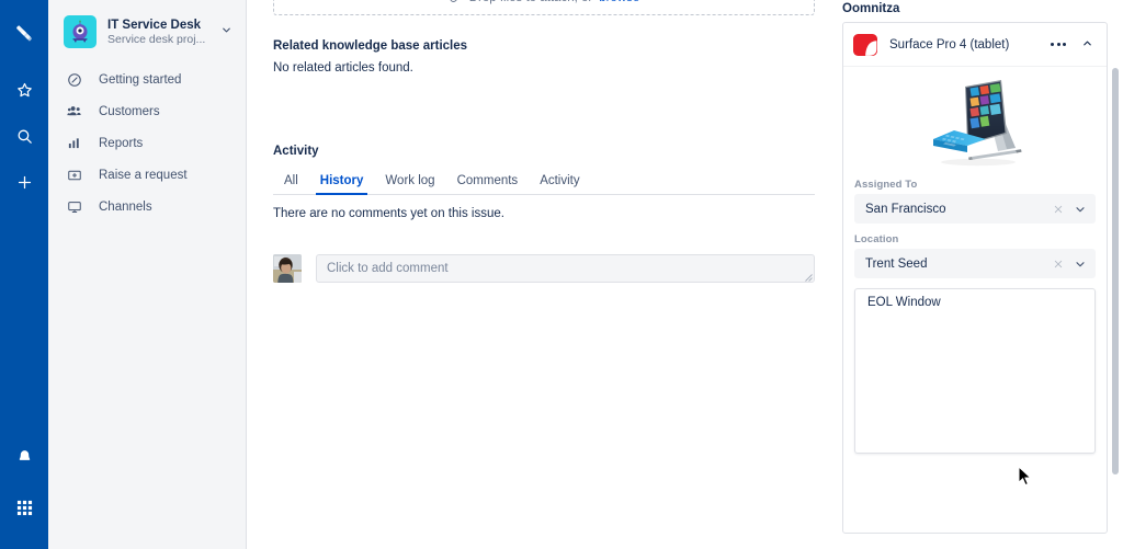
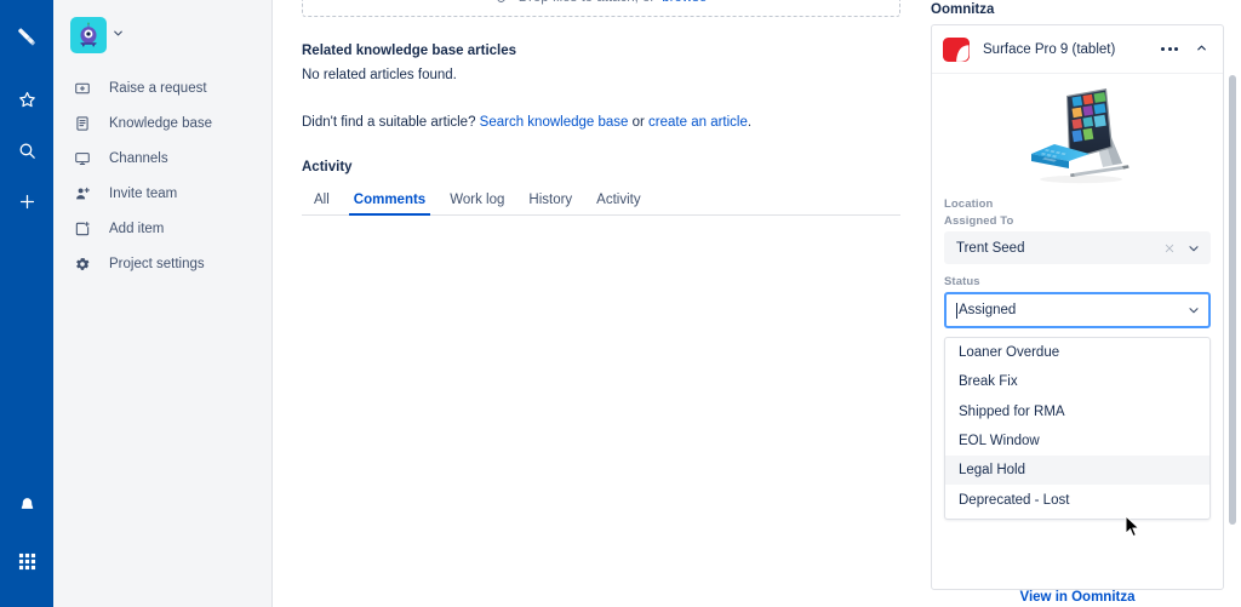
- IT Service Desk
- Service desk proj...
- Getting started
- Customers
- Reports
  Raise a request
+ Knowledge base
  Channels
+ Invite team
+ Add item
+ Project settings
  Related knowledge base articles
  No related articles found.
+ Didn't find a suitable article? Search knowledge base or create an article.
  Activity
  All
- History
+ Comments
  Work log
- Comments
+ History
  Activity
- There are no comments yet on this issue.
- Click to add comment
  Oomnitza
- Surface Pro 4 (tablet)
+ Surface Pro 9 (tablet)
- Assigned To
+ Location
- San Francisco
- Location
+ Assigned To
  Trent Seed
+ Status
+ Assigned
+ Loaner Overdue
+ Break Fix
+ Shipped for RMA
  EOL Window
+ Legal Hold
+ Deprecated - Lost
+ View in Oomnitza
